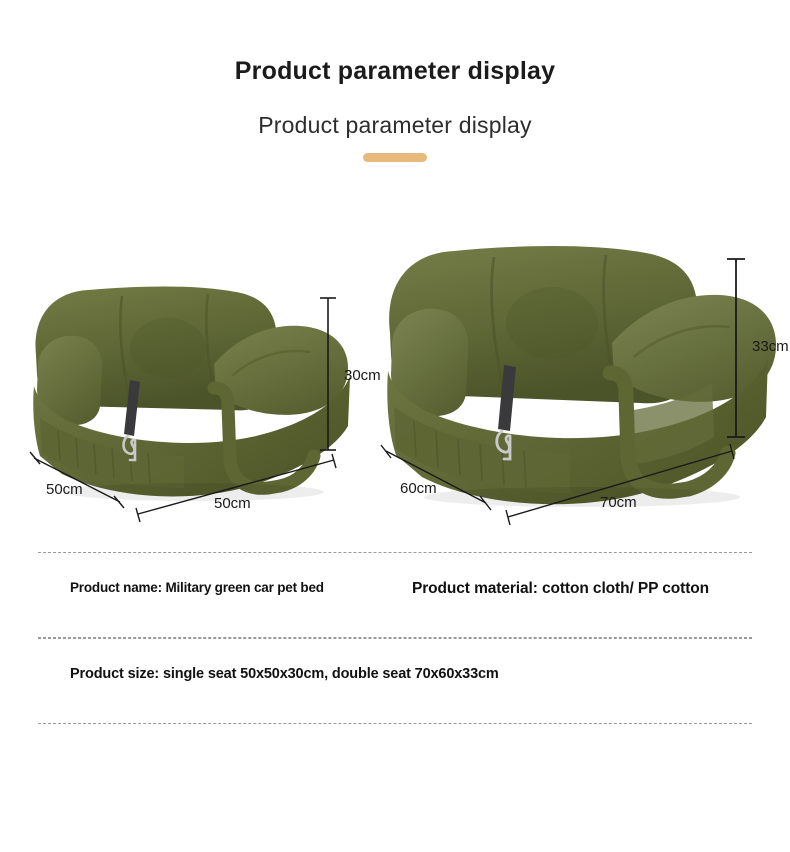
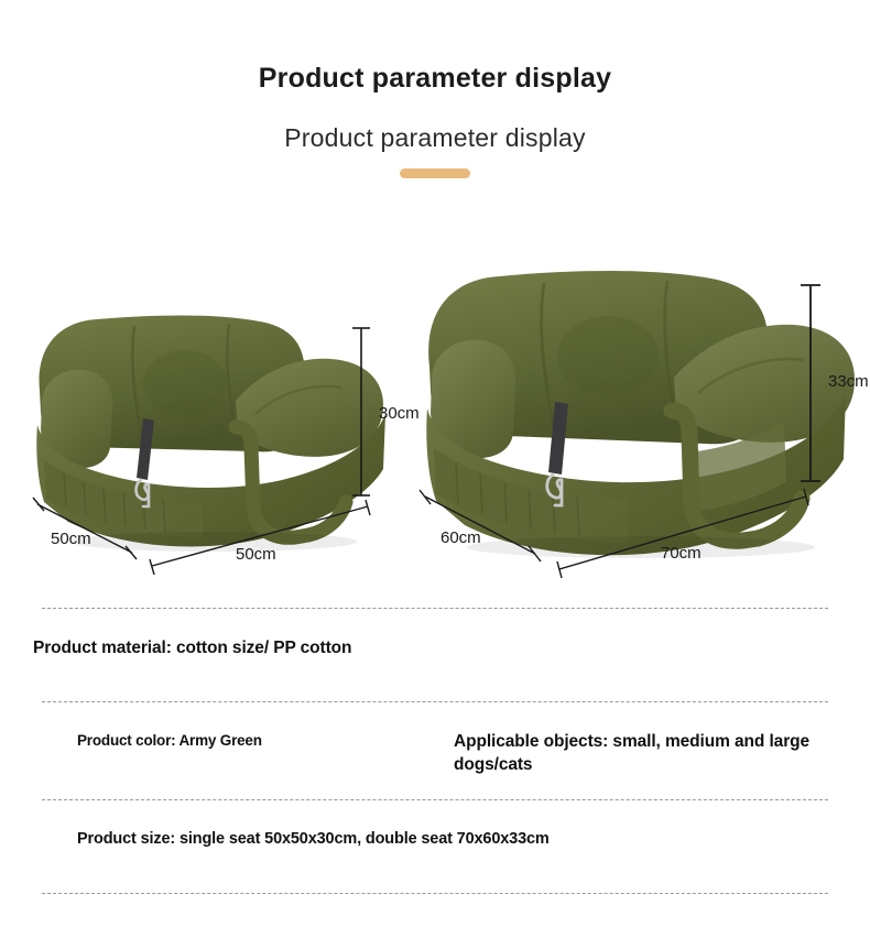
  Product parameter display
  Product parameter display
  30cm
  50cm
  50cm
  33cm
  60cm
  70cm
- Product name: Military green car pet bed
- Product material: cotton cloth/ PP cotton
+ Product material: cotton size/ PP cotton
+ Product color: Army Green
+ Applicable objects: small, medium and large dogs/cats
  Product size: single seat 50x50x30cm, double seat 70x60x33cm
